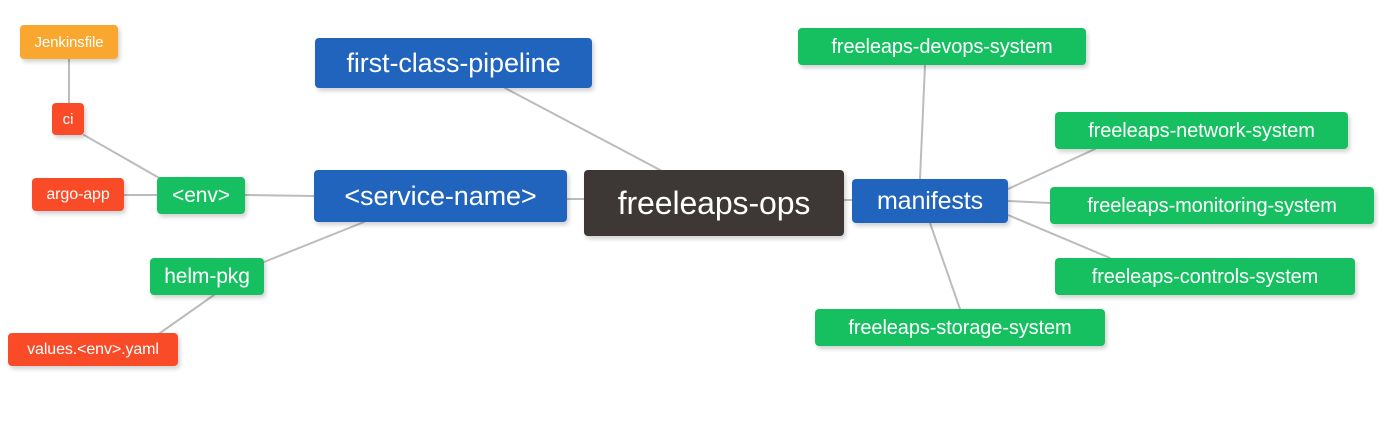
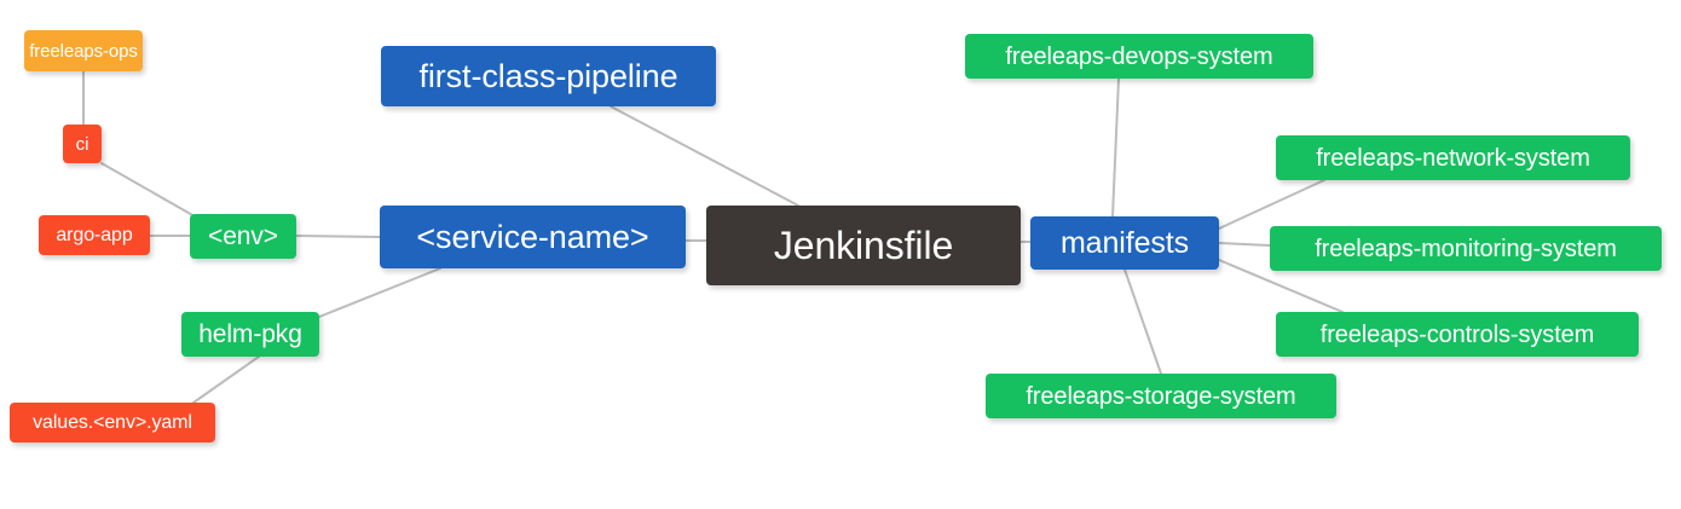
- Jenkinsfile
+ freeleaps-ops
  ci
  argo-app
  <env>
  <service-name>
  first-class-pipeline
  helm-pkg
  values.<env>.yaml
- freeleaps-ops
+ Jenkinsfile
  manifests
  freeleaps-devops-system
  freeleaps-network-system
  freeleaps-monitoring-system
  freeleaps-controls-system
  freeleaps-storage-system
